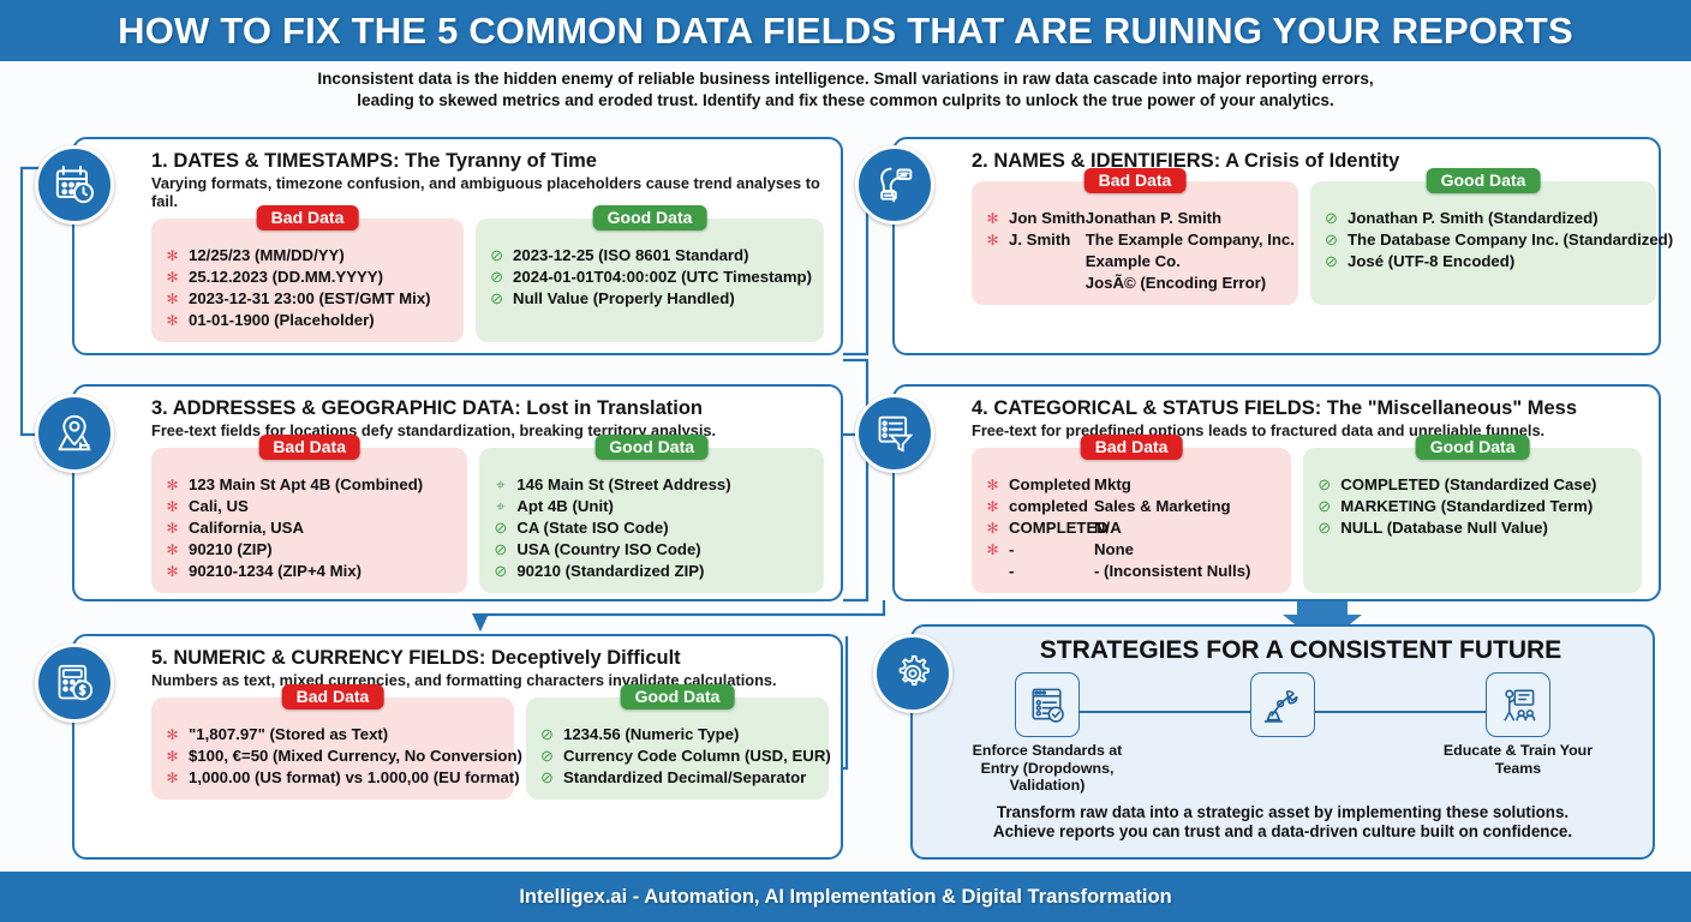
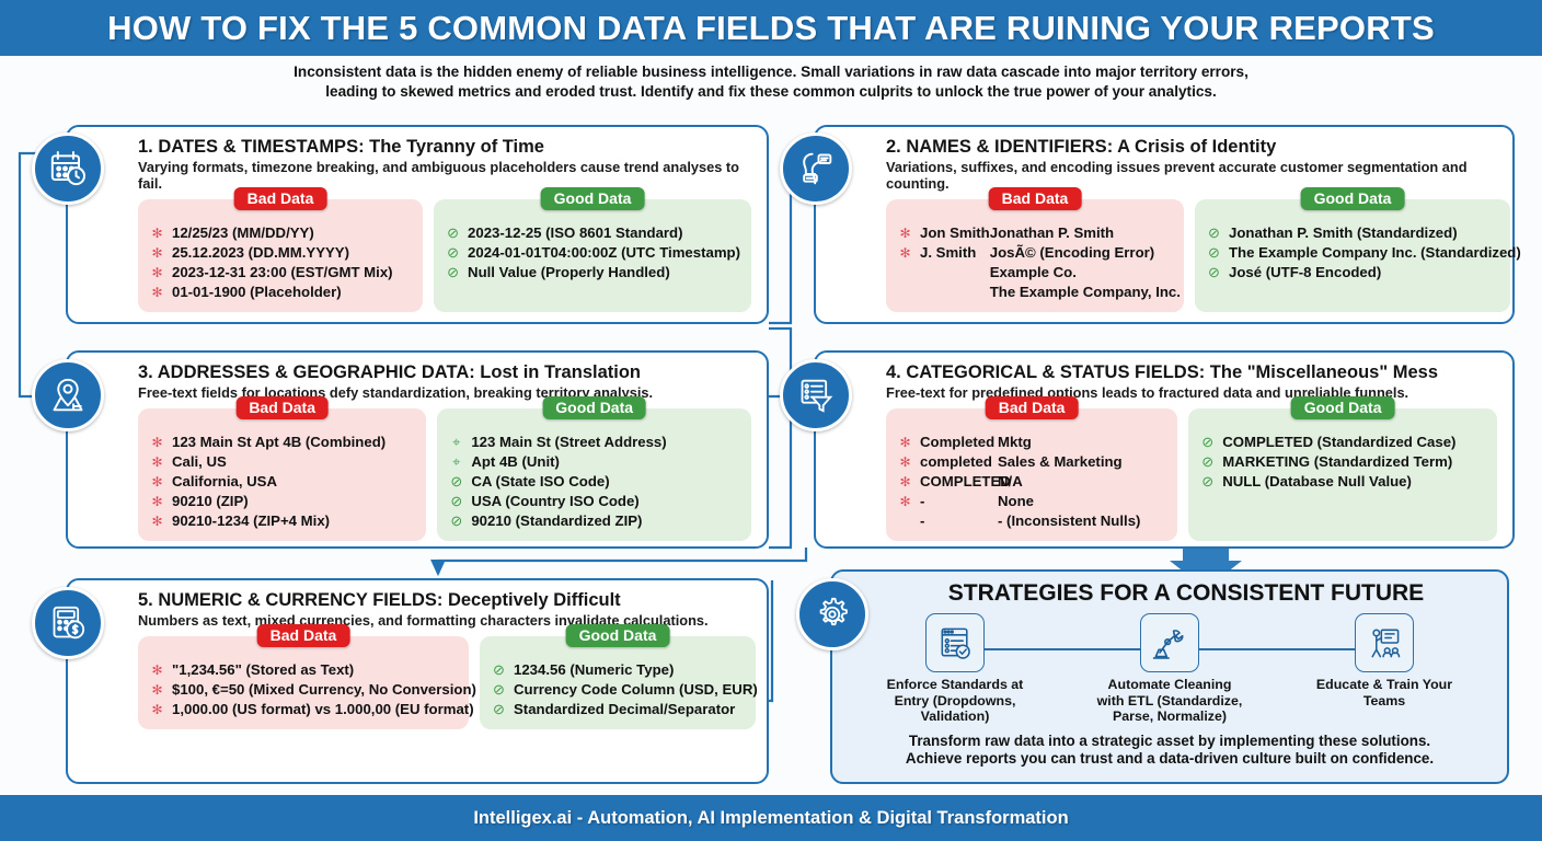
  HOW TO FIX THE 5 COMMON DATA FIELDS THAT ARE RUINING YOUR REPORTS
- Inconsistent data is the hidden enemy of reliable business intelligence. Small variations in raw data cascade into major reporting errors,
+ Inconsistent data is the hidden enemy of reliable business intelligence. Small variations in raw data cascade into major territory errors,
  leading to skewed metrics and eroded trust. Identify and fix these common culprits to unlock the true power of your analytics.
  1. DATES & TIMESTAMPS: The Tyranny of Time
- Varying formats, timezone confusion, and ambiguous placeholders cause trend analyses to fail.
+ Varying formats, timezone breaking, and ambiguous placeholders cause trend analyses to fail.
  Bad Data
  ✻
  12/25/23 (MM/DD/YY)
  ✻
  25.12.2023 (DD.MM.YYYY)
  ✻
  2023-12-31 23:00 (EST/GMT Mix)
  ✻
  01-01-1900 (Placeholder)
  Good Data
  ⊘
  2023-12-25 (ISO 8601 Standard)
  ⊘
  2024-01-01T04:00:00Z (UTC Timestamp)
  ⊘
  Null Value (Properly Handled)
  2. NAMES & IDENTIFIERS: A Crisis of Identity
+ Variations, suffixes, and encoding issues prevent accurate customer segmentation and counting.
  Bad Data
  ✻
  Jon Smith
  ✻
  J. Smith
  Jonathan P. Smith
- The Example Company, Inc.
+ JosÃ© (Encoding Error)
  Example Co.
- JosÃ© (Encoding Error)
+ The Example Company, Inc.
  Good Data
  ⊘
  Jonathan P. Smith (Standardized)
  ⊘
- The Database Company Inc. (Standardized)
+ The Example Company Inc. (Standardized)
  ⊘
  José (UTF-8 Encoded)
  3. ADDRESSES & GEOGRAPHIC DATA: Lost in Translation
  Free-text fields for locations defy standardization, breaking territory analysis.
  Bad Data
  ✻
  123 Main St Apt 4B (Combined)
  ✻
  Cali, US
  ✻
  California, USA
  ✻
  90210 (ZIP)
  ✻
  90210-1234 (ZIP+4 Mix)
  Good Data
  ⌖
- 146 Main St (Street Address)
+ 123 Main St (Street Address)
  ⌖
  Apt 4B (Unit)
  ⊘
  CA (State ISO Code)
  ⊘
  USA (Country ISO Code)
  ⊘
  90210 (Standardized ZIP)
  4. CATEGORICAL & STATUS FIELDS: The "Miscellaneous" Mess
  Free-text for predefined options leads to fractured data and unreliable funnels.
  Bad Data
  ✻
  Completed
  ✻
  completed
  ✻
  COMPLETED
  ✻
  -
  -
  Mktg
  Sales & Marketing
  N/A
  None
  - (Inconsistent Nulls)
  Good Data
  ⊘
  COMPLETED (Standardized Case)
  ⊘
  MARKETING (Standardized Term)
  ⊘
  NULL (Database Null Value)
  5. NUMERIC & CURRENCY FIELDS: Deceptively Difficult
  Numbers as text, mixed currencies, and formatting characters invalidate calculations.
  Bad Data
  ✻
- "1,807.97" (Stored as Text)
+ "1,234.56" (Stored as Text)
  ✻
  $100, €=50 (Mixed Currency, No Conversion)
  ✻
  1,000.00 (US format) vs 1.000,00 (EU format)
  Good Data
  ⊘
  1234.56 (Numeric Type)
  ⊘
  Currency Code Column (USD, EUR)
  ⊘
  Standardized Decimal/Separator
  STRATEGIES FOR A CONSISTENT FUTURE
  Enforce Standards at Entry (Dropdowns, Validation)
+ Automate Cleaning with ETL (Standardize, Parse, Normalize)
  Educate & Train Your Teams
  Transform raw data into a strategic asset by implementing these solutions.
  Achieve reports you can trust and a data-driven culture built on confidence.
  Intelligex.ai - Automation, AI Implementation & Digital Transformation
